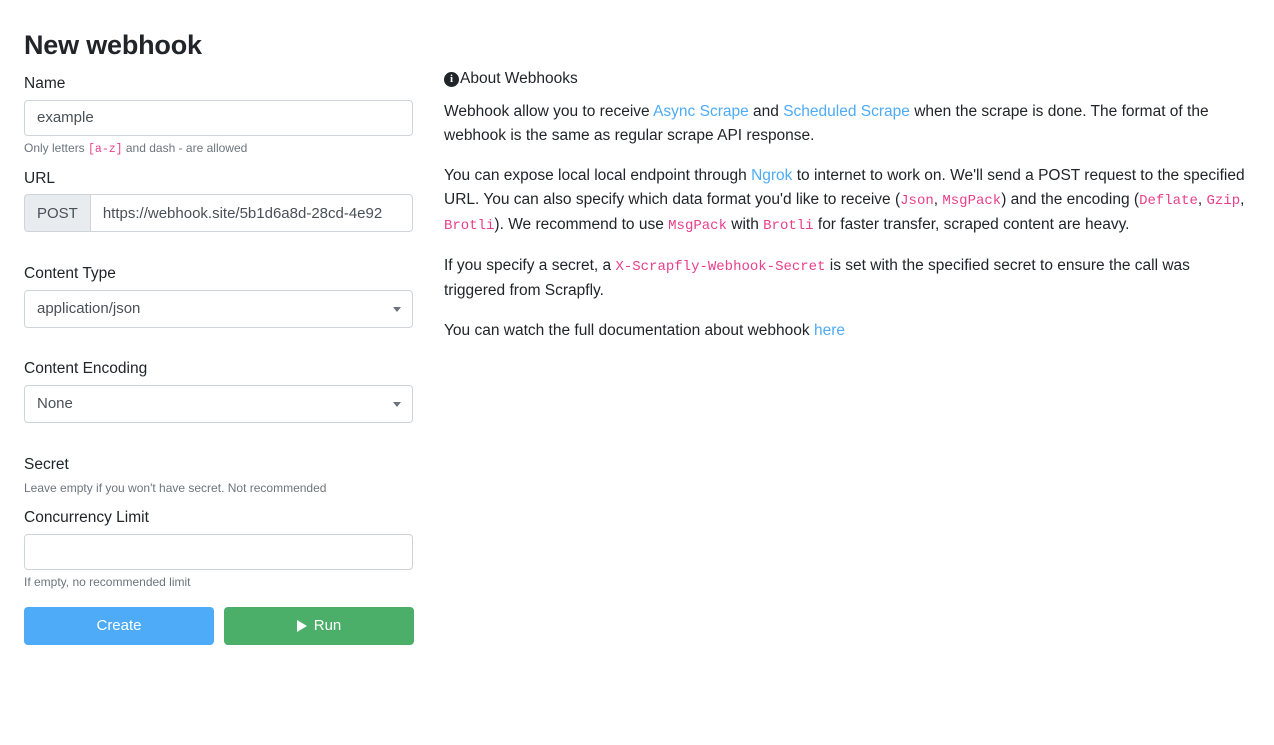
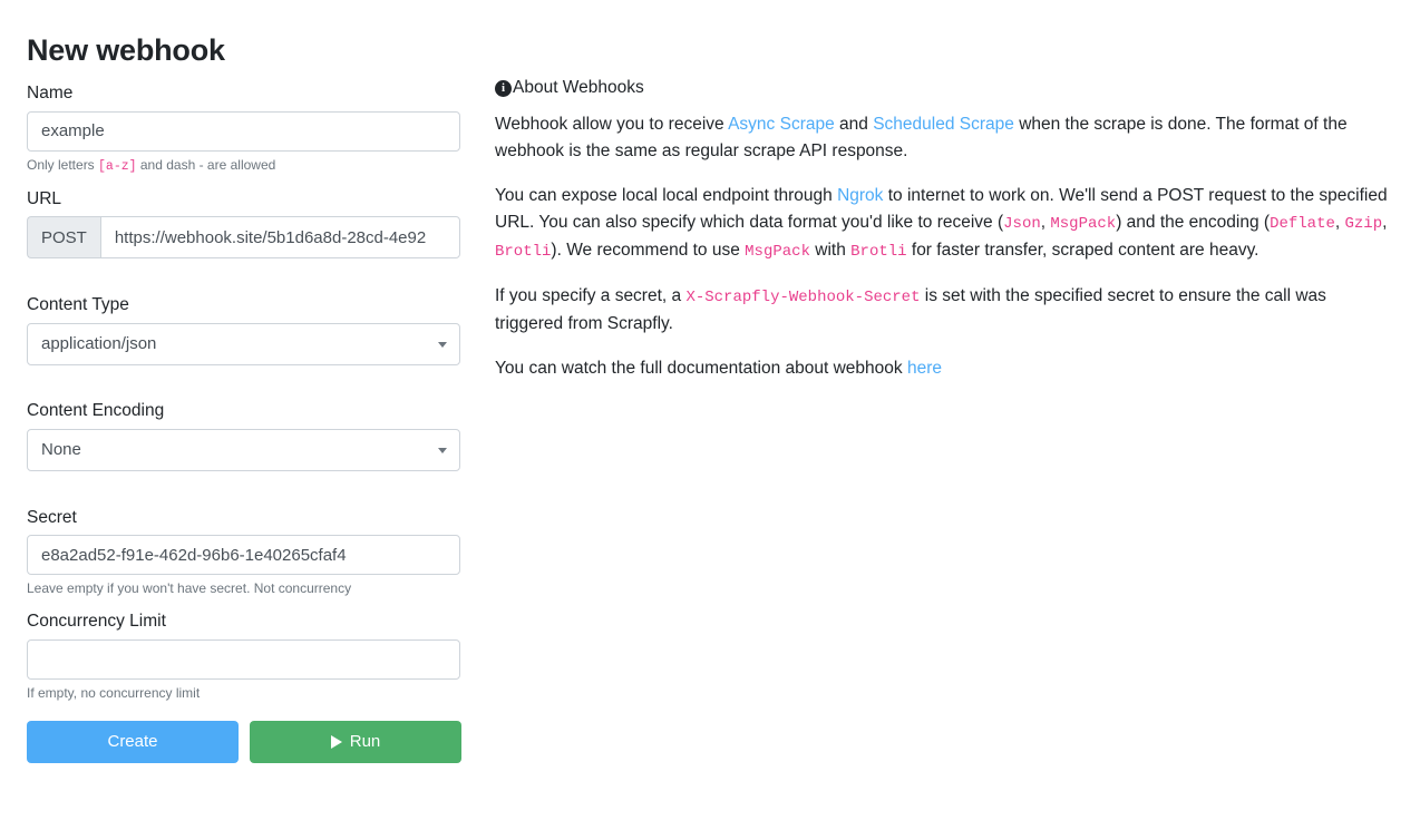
  New webhook
  Name
  example
  Only letters [a-z] and dash - are allowed
  URL
  POST
  https://webhook.site/5b1d6a8d-28cd-4e92
  Content Type
  application/json
  Content Encoding
  None
  Secret
+ e8a2ad52-f91e-462d-96b6-1e40265cfaf4
- Leave empty if you won't have secret. Not recommended
+ Leave empty if you won't have secret. Not concurrency
  Concurrency Limit
- If empty, no recommended limit
+ If empty, no concurrency limit
  Create
  Run
  i
  About Webhooks
  Webhook allow you to receive Async Scrape and Scheduled Scrape when the scrape is done. The format of the webhook is the same as regular scrape API response.
  You can expose local local endpoint through Ngrok to internet to work on. We'll send a POST request to the specified URL. You can also specify which data format you'd like to receive (Json, MsgPack) and the encoding (Deflate, Gzip, Brotli). We recommend to use MsgPack with Brotli for faster transfer, scraped content are heavy.
  If you specify a secret, a X-Scrapfly-Webhook-Secret is set with the specified secret to ensure the call was triggered from Scrapfly.
  You can watch the full documentation about webhook here
